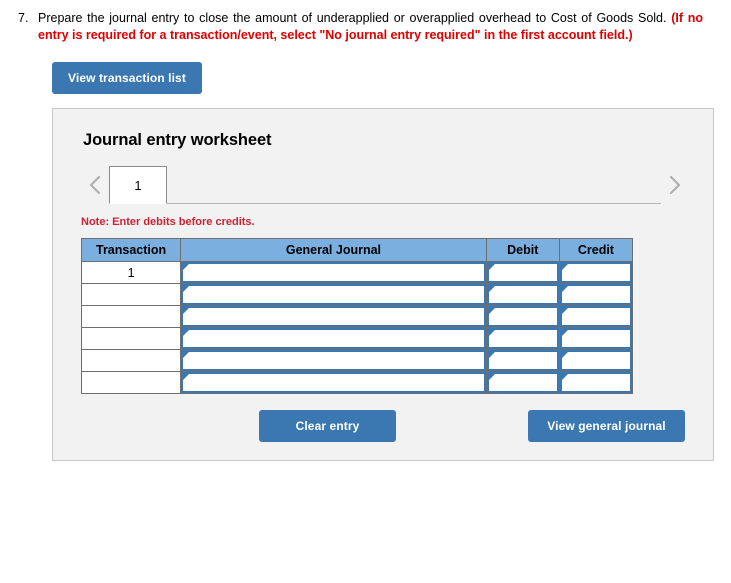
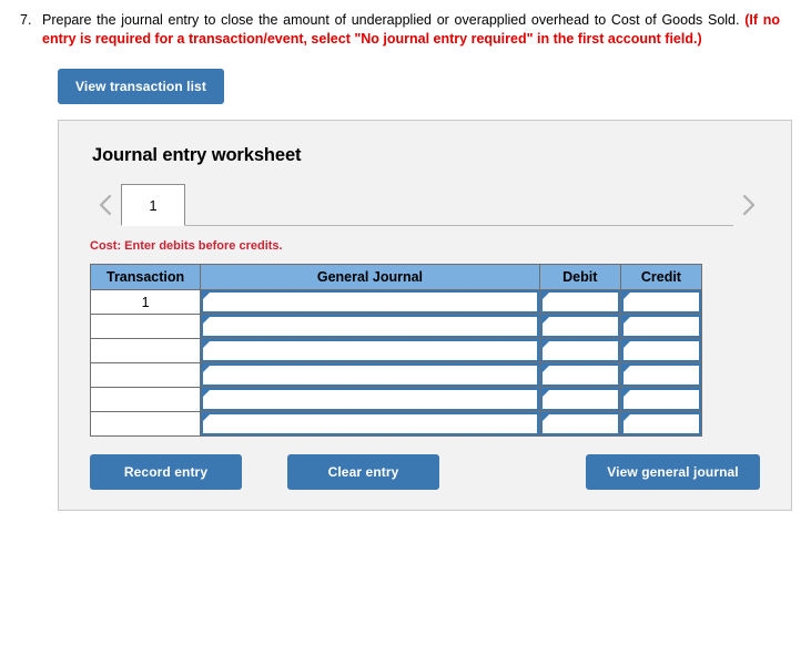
  7.
  Prepare the journal entry to close the amount of underapplied or overapplied overhead to Cost of Goods Sold. (If no entry is required for a transaction/event, select "No journal entry required" in the first account field.)
  View transaction list
  Journal entry worksheet
  1
- Note: Enter debits before credits.
+ Cost: Enter debits before credits.
  Transaction	General Journal	Debit	Credit
  1
+ Record entry
  Clear entry
  View general journal
